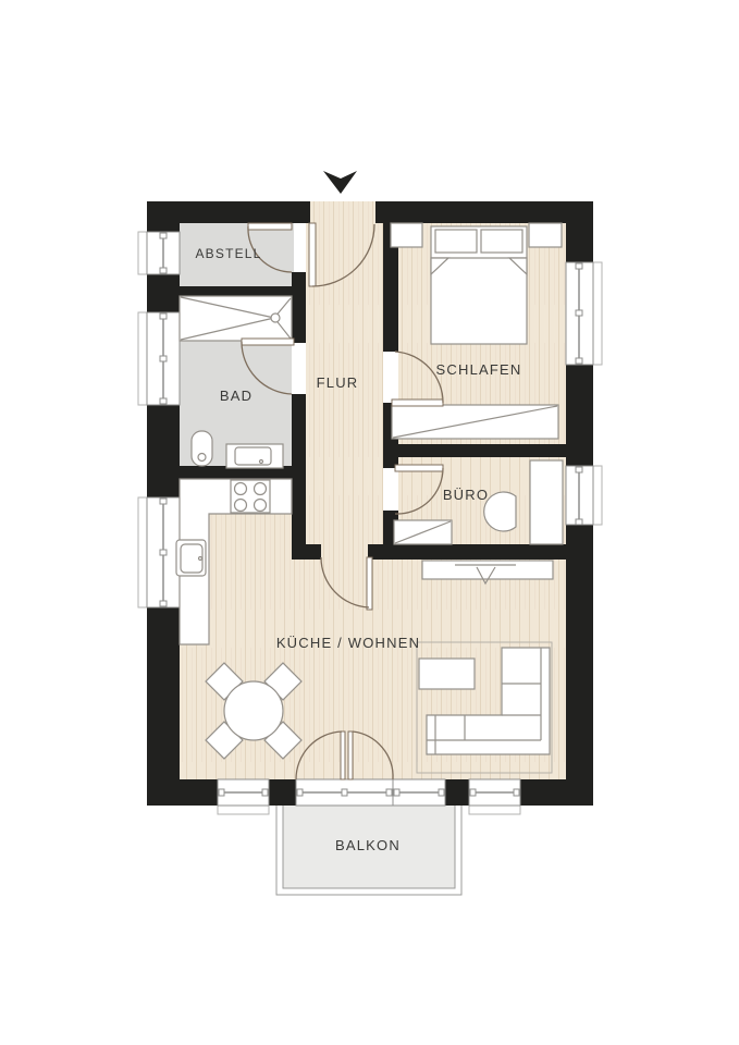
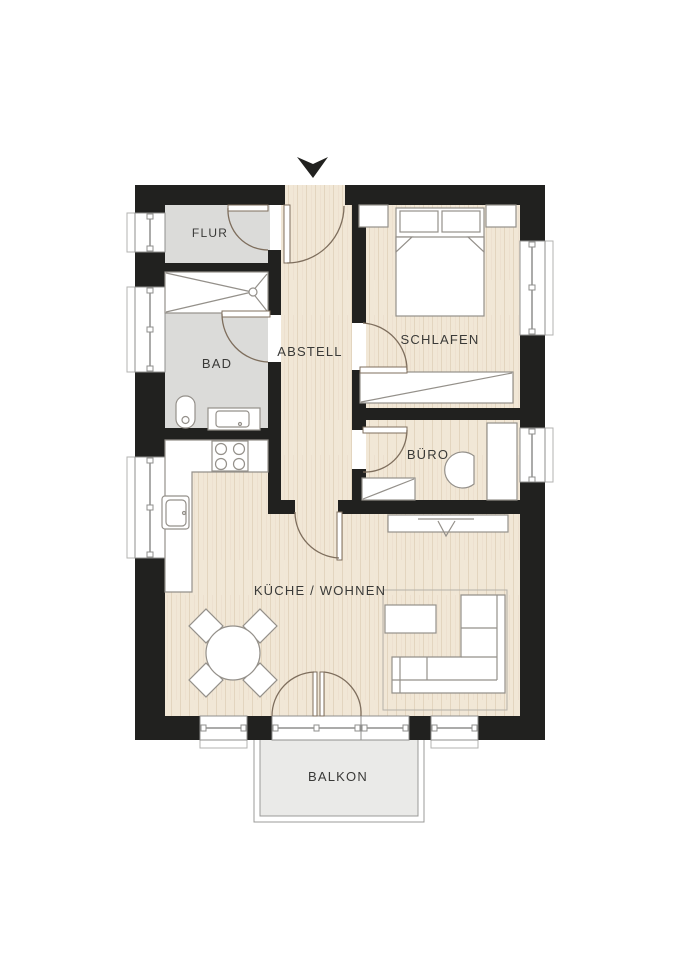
- ABSTELL
+ FLUR
  BAD
- FLUR
+ ABSTELL
  SCHLAFEN
  BÜRO
  KÜCHE / WOHNEN
  BALKON
